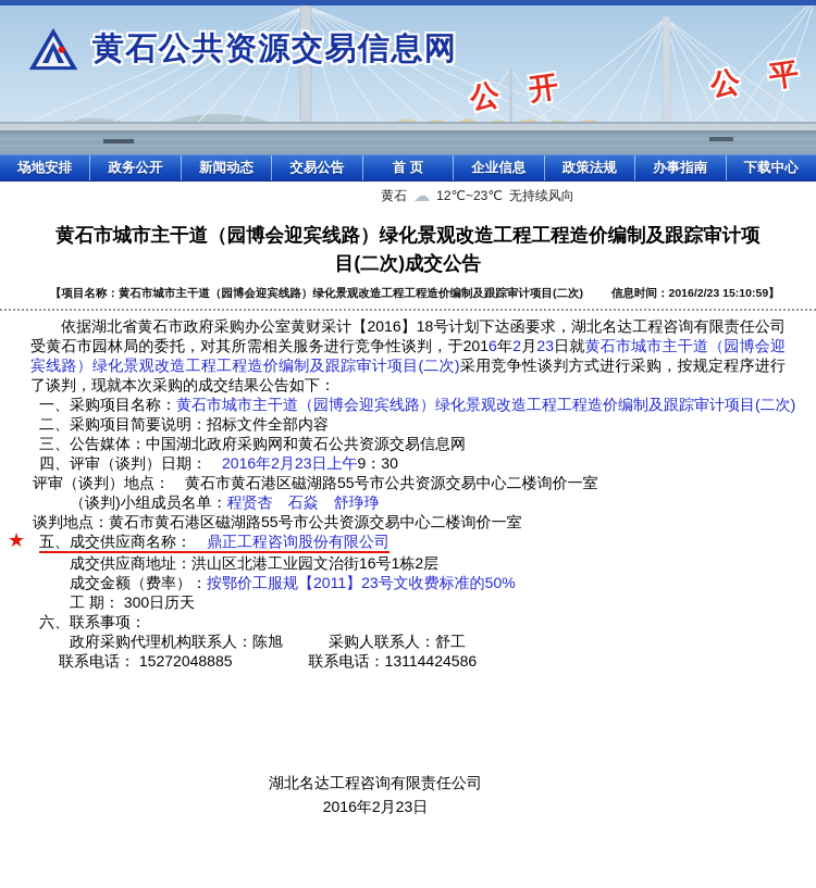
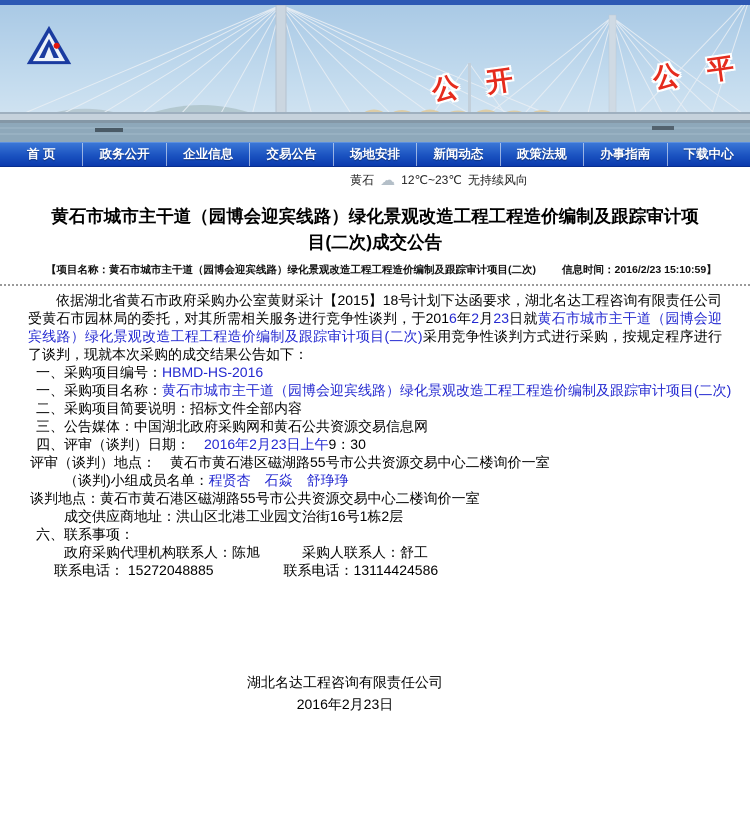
- 黄石公共资源交易信息网
- 场地安排
+ 首 页
  政务公开
- 新闻动态
+ 企业信息
  交易公告
- 首 页
+ 场地安排
- 企业信息
+ 新闻动态
  政策法规
  办事指南
  下载中心
  黄石
  ☁
  12℃~23℃
  无持续风向
  黄石市城市主干道（园博会迎宾线路）绿化景观改造工程工程造价编制及跟踪审计项目(二次)成交公告
  【项目名称：黄石市城市主干道（园博会迎宾线路）绿化景观改造工程工程造价编制及跟踪审计项目(二次)
  信息时间：2016/2/23 15:10:59】
- 依据湖北省黄石市政府采购办公室黄财采计【2016】18号计划下达函要求，湖北名达工程咨询有限责任公司受黄石市园林局的委托，对其所需相关服务进行竞争性谈判，于2016年2月23日就黄石市城市主干道（园博会迎宾线路）绿化景观改造工程工程造价编制及跟踪审计项目(二次)采用竞争性谈判方式进行采购，按规定程序进行了谈判，现就本次采购的成交结果公告如下：
+ 依据湖北省黄石市政府采购办公室黄财采计【2015】18号计划下达函要求，湖北名达工程咨询有限责任公司受黄石市园林局的委托，对其所需相关服务进行竞争性谈判，于2016年2月23日就黄石市城市主干道（园博会迎宾线路）绿化景观改造工程工程造价编制及跟踪审计项目(二次)采用竞争性谈判方式进行采购，按规定程序进行了谈判，现就本次采购的成交结果公告如下：
+ 一、采购项目编号：HBMD-HS-2016
  一、采购项目名称：黄石市城市主干道（园博会迎宾线路）绿化景观改造工程工程造价编制及跟踪审计项目(二次)
  二、采购项目简要说明：招标文件全部内容
  三、公告媒体：中国湖北政府采购网和黄石公共资源交易信息网
  四、评审（谈判）日期： 2016年2月23日上午9：30
  评审（谈判）地点： 黄石市黄石港区磁湖路55号市公共资源交易中心二楼询价一室
  （谈判)小组成员名单：程贤杏 石焱 舒琤琤
  谈判地点：黄石市黄石港区磁湖路55号市公共资源交易中心二楼询价一室
- 五、成交供应商名称： 鼎正工程咨询股份有限公司
- ★
  成交供应商地址：洪山区北港工业园文治街16号1栋2层
- 成交金额（费率）：按鄂价工服规【2011】23号文收费标准的50%
- 工 期： 300日历天
  六、联系事项：
  政府采购代理机构联系人：陈旭 采购人联系人：舒工
  联系电话： 15272048885 联系电话：13114424586
  湖北名达工程咨询有限责任公司
  2016年2月23日
